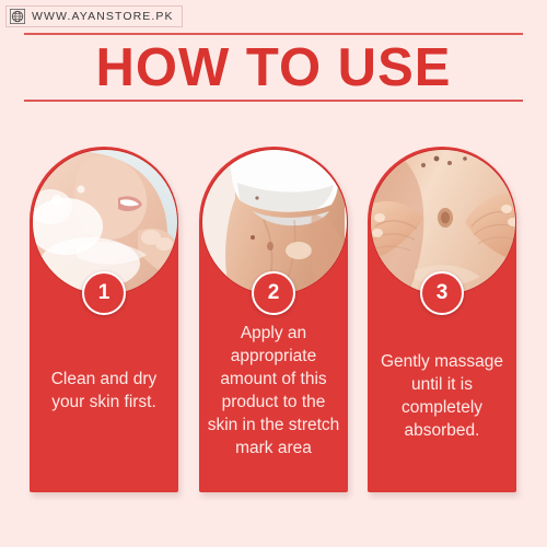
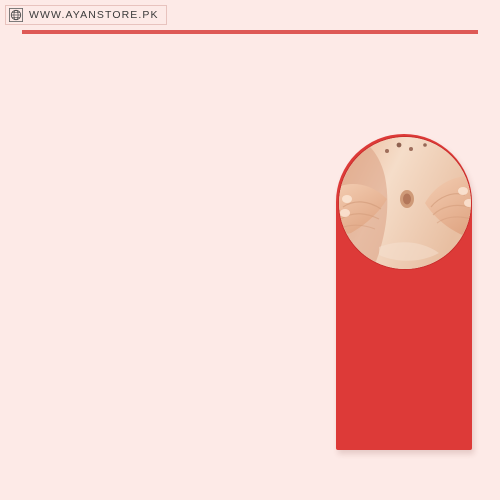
  WWW.AYANSTORE.PK
- HOW TO USE
- 1
- Clean and dry your skin first.
- 2
- Apply an appropriate amount of this product to the skin in the stretch mark area
- 3
- Gently massage until it is completely absorbed.
